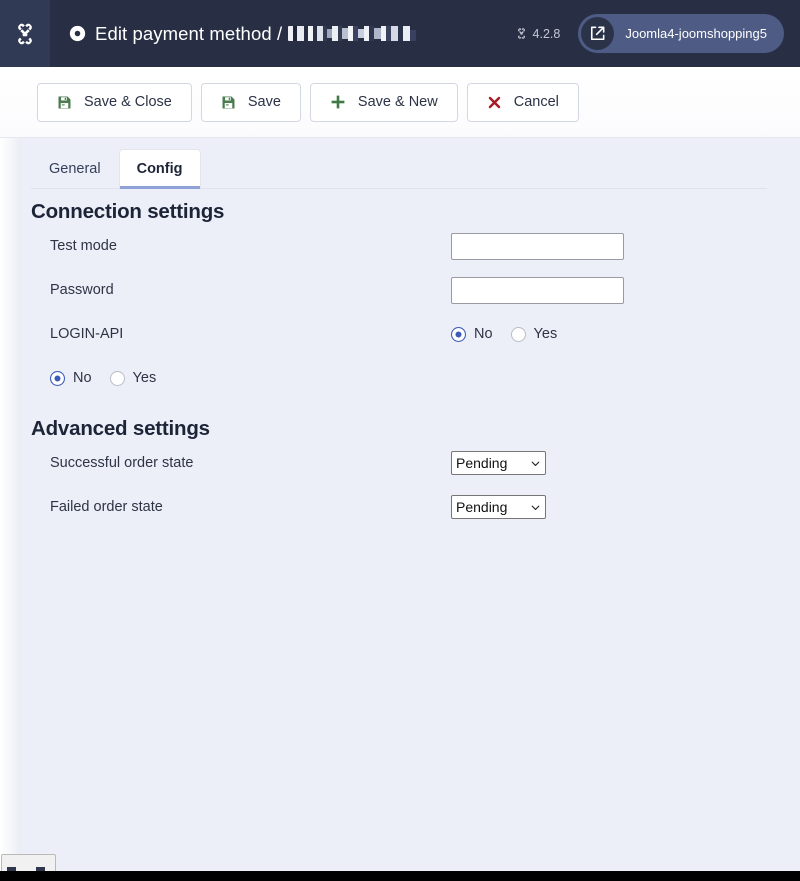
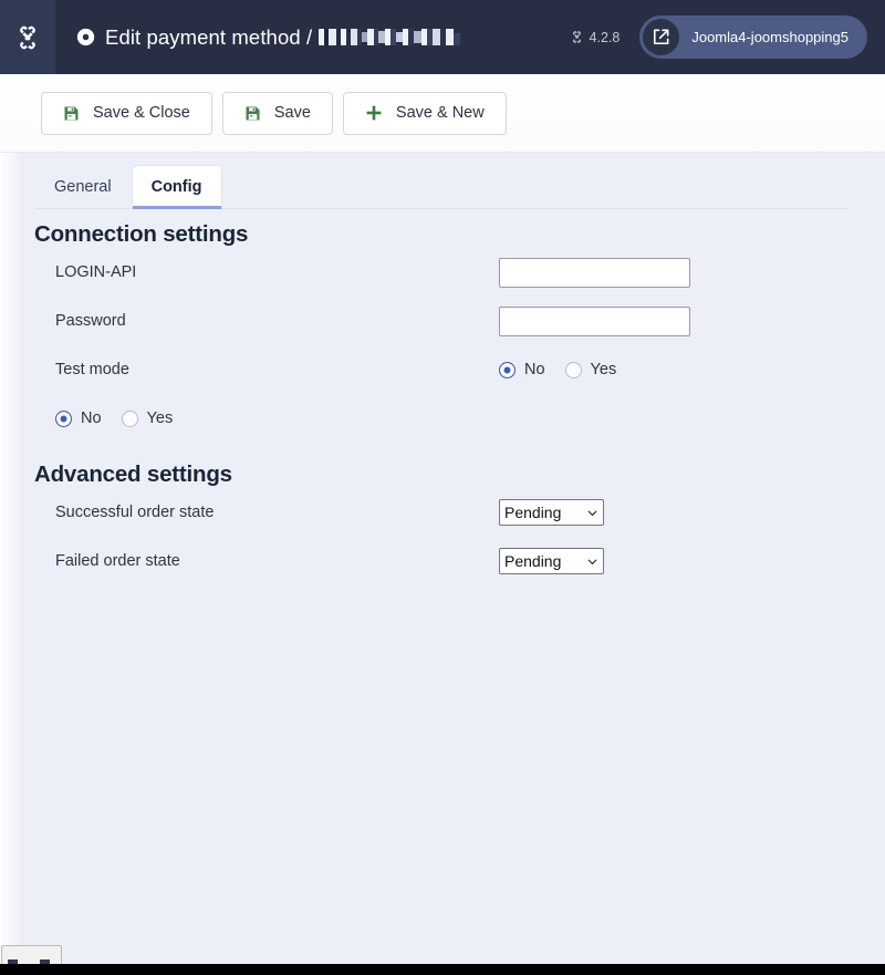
  Edit payment method /
  4.2.8
  Joomla4-joomshopping5
  Save & Close
  Save
  Save & New
- Cancel
  General
  Config
  Connection settings
- Test mode
+ LOGIN-API
  Password
- LOGIN-API
+ Test mode
  No
  Yes
  No
  Yes
  Advanced settings
  Successful order state
  Pending
  Failed order state
  Pending
